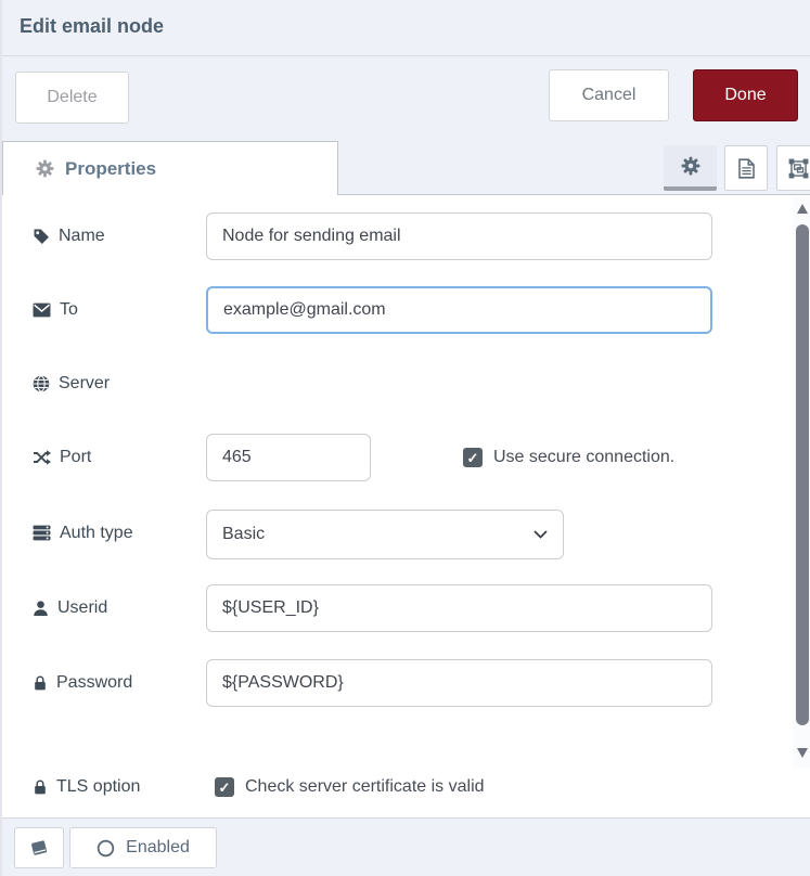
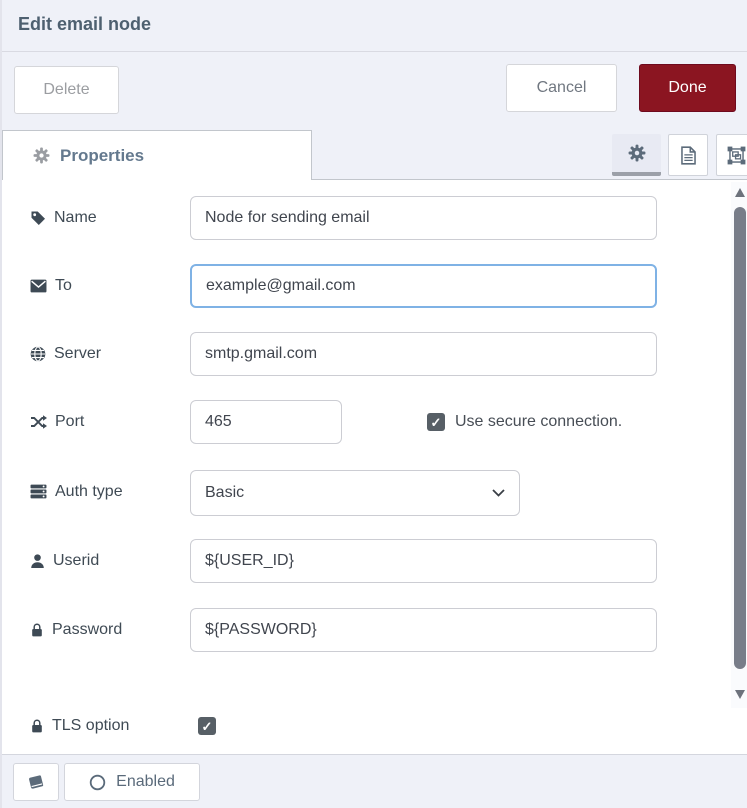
  Edit email node
  Delete
  Cancel
  Done
  Properties
  Name
  Node for sending email
  To
  example@gmail.com
  Server
+ smtp.gmail.com
  Port
  465
  ✓
  Use secure connection.
  Auth type
  Basic
  Userid
  ${USER_ID}
  Password
  ${PASSWORD}
  TLS option
  ✓
- Check server certificate is valid
  Enabled
